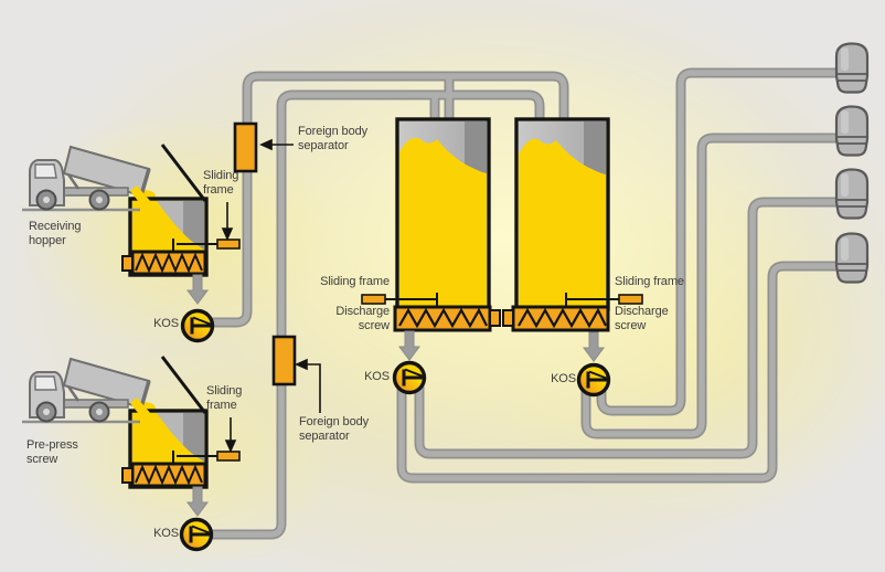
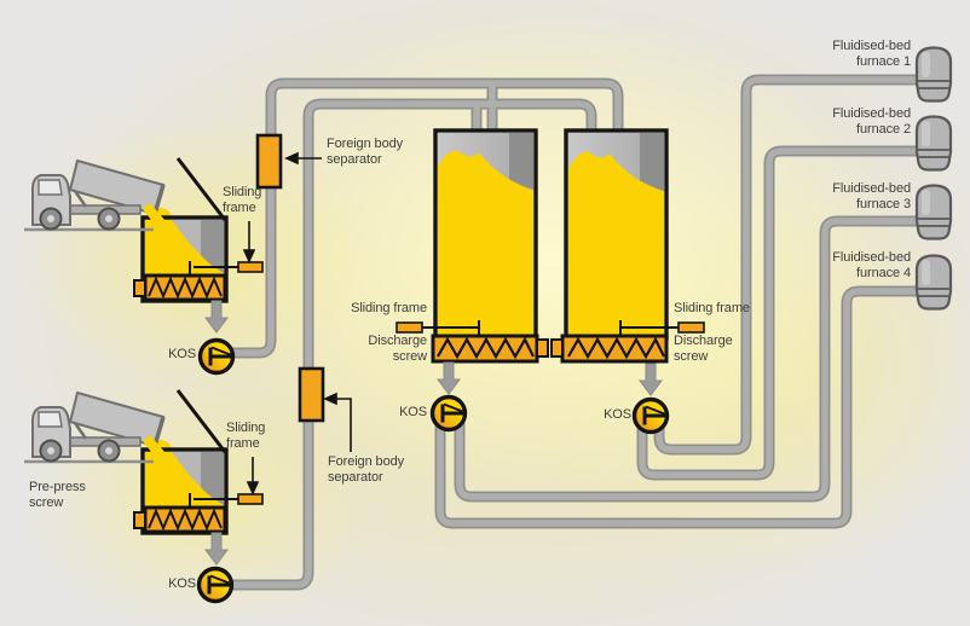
- Receiving hopper
  Pre-press screw
  Sliding frame
  Sliding frame
  Foreign body separator
  Foreign body separator
  KOS
  KOS
  KOS
  KOS
  Sliding frame
  Discharge screw
  Sliding frame
  Discharge screw
+ Fluidised-bed furnace 1
+ Fluidised-bed furnace 2
+ Fluidised-bed furnace 3
+ Fluidised-bed furnace 4
